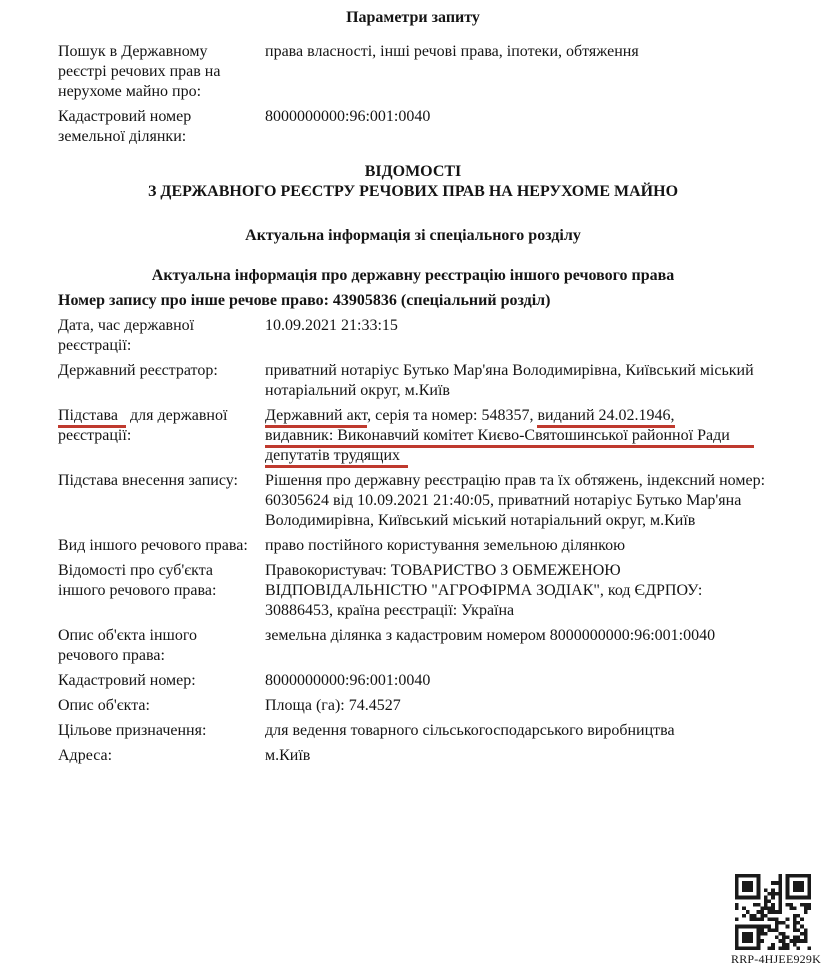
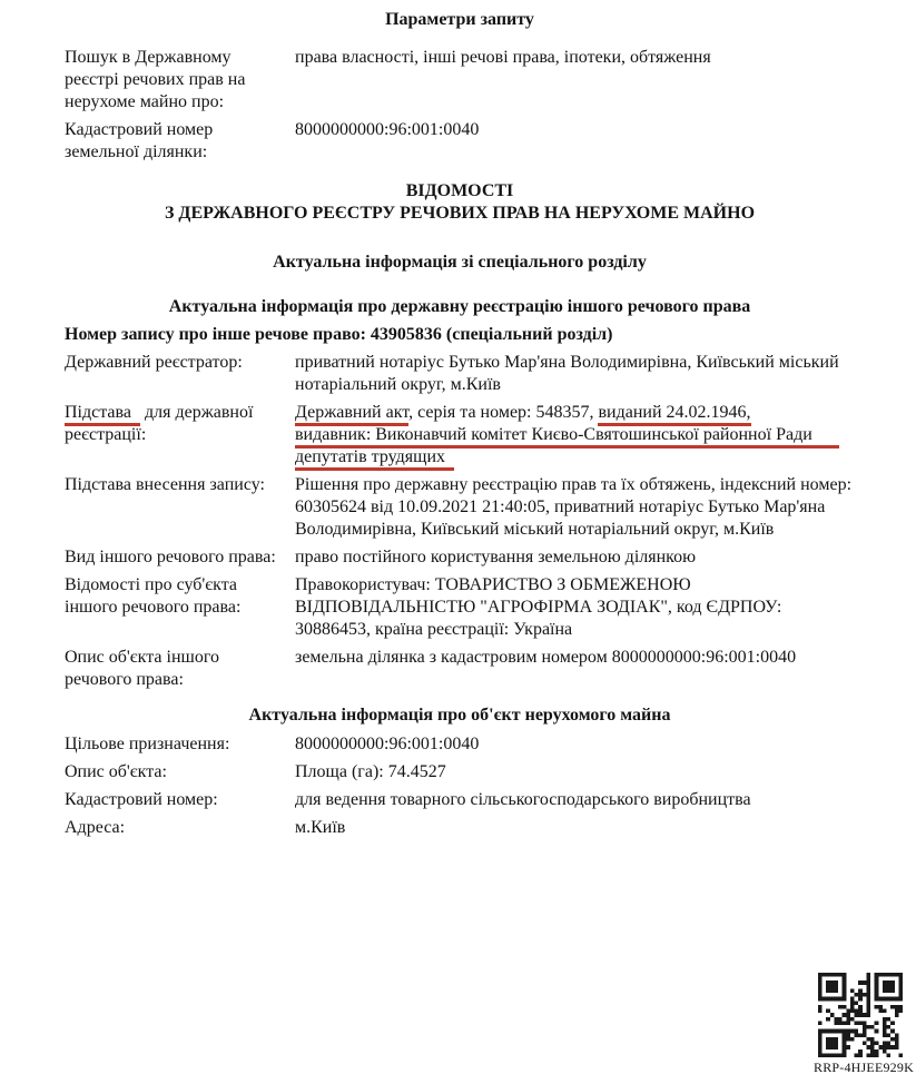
  Параметри запиту
  Пошук в Державному реєстрі речових прав на нерухоме майно про:
  права власності, інші речові права, іпотеки, обтяження
  Кадастровий номер земельної ділянки:
  8000000000:96:001:0040
  ВІДОМОСТІ
  З ДЕРЖАВНОГО РЕЄСТРУ РЕЧОВИХ ПРАВ НА НЕРУХОМЕ МАЙНО
  Актуальна інформація зі спеціального розділу
  Актуальна інформація про державну реєстрацію іншого речового права
  Номер запису про інше речове право: 43905836 (спеціальний розділ)
- Дата, час державної реєстрації:
- 10.09.2021 21:33:15
  Державний реєстратор:
  приватний нотаріус Бутько Мар'яна Володимирівна, Київський міський нотаріальний округ, м.Київ
  Підстава для державної реєстрації:
  Державний акт, серія та номер: 548357, виданий 24.02.1946,
  видавник: Виконавчий комітет Києво-Святошинської районної Ради
  депутатів трудящих
  Підстава внесення запису:
  Рішення про державну реєстрацію прав та їх обтяжень, індексний номер: 60305624 від 10.09.2021 21:40:05, приватний нотаріус Бутько Мар'яна Володимирівна, Київський міський нотаріальний округ, м.Київ
  Вид іншого речового права:
  право постійного користування земельною ділянкою
  Відомості про суб'єкта іншого речового права:
  Правокористувач: ТОВАРИСТВО З ОБМЕЖЕНОЮ ВІДПОВІДАЛЬНІСТЮ "АГРОФІРМА ЗОДІАК", код ЄДРПОУ: 30886453, країна реєстрації: Україна
  Опис об'єкта іншого речового права:
  земельна ділянка з кадастровим номером 8000000000:96:001:0040
+ Актуальна інформація про об'єкт нерухомого майна
- Кадастровий номер:
+ Цільове призначення:
  8000000000:96:001:0040
  Опис об'єкта:
  Площа (га): 74.4527
- Цільове призначення:
+ Кадастровий номер:
  для ведення товарного сільськогосподарського виробництва
  Адреса:
  м.Київ
  RRP-4HJEE929K
